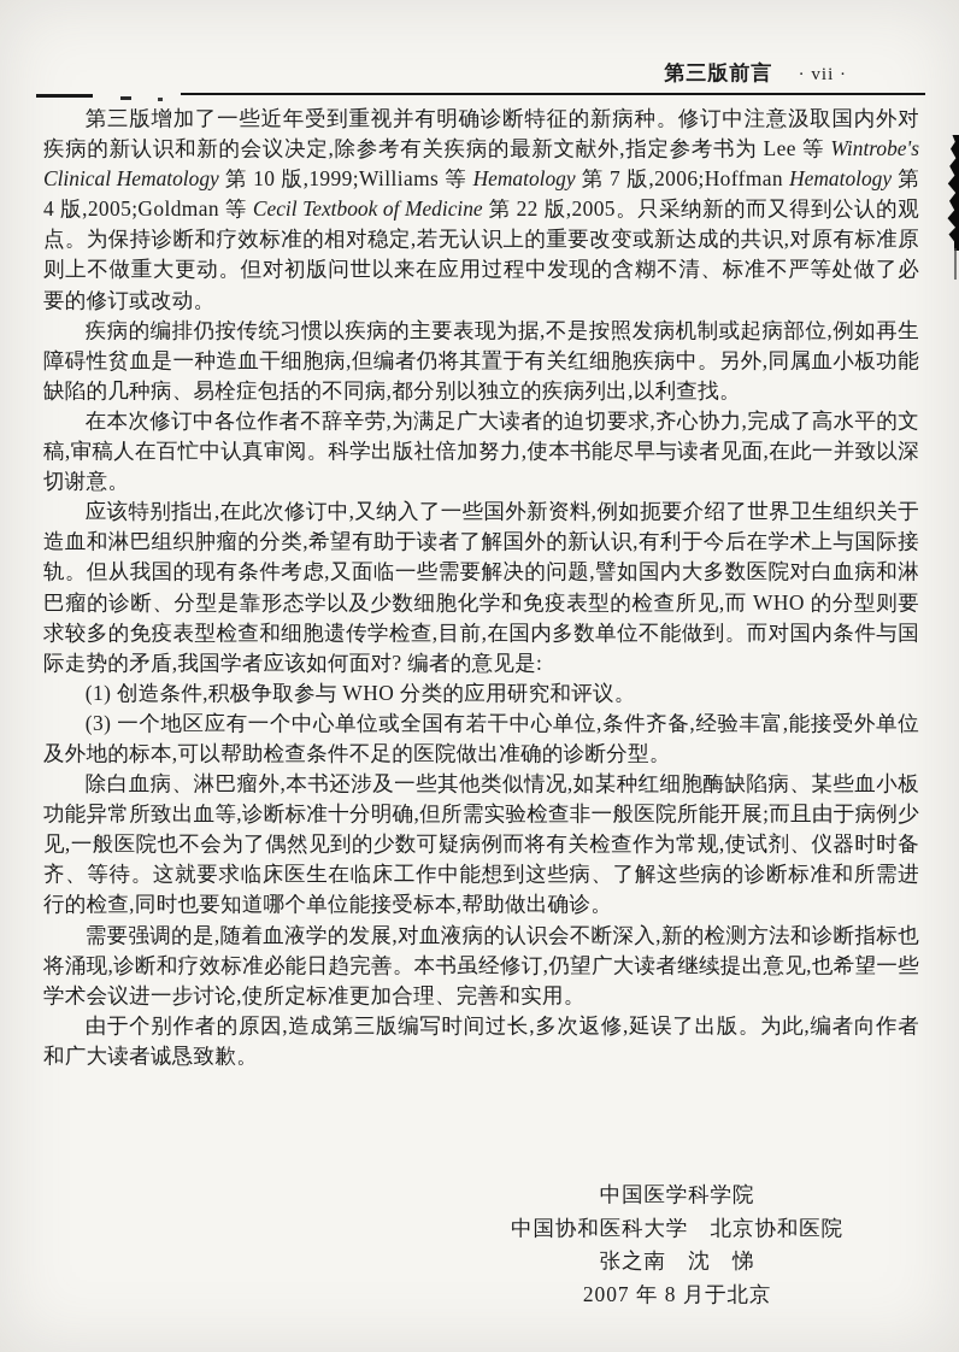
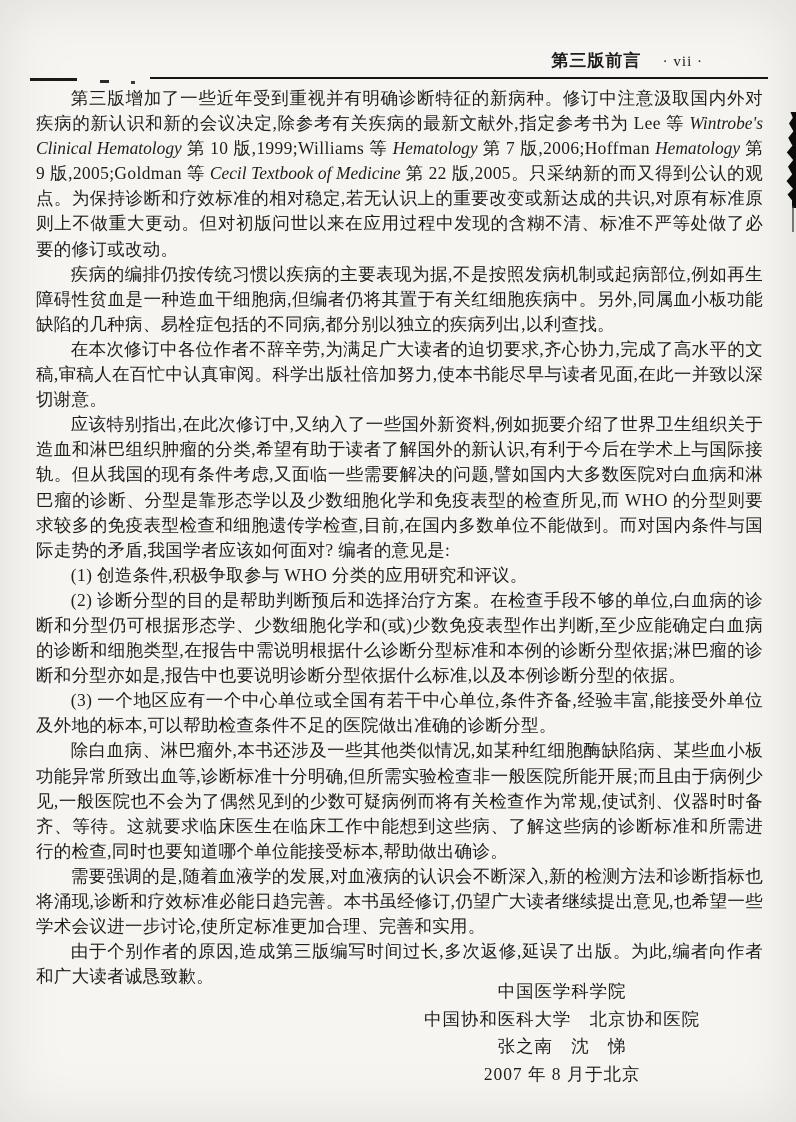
  第三版前言 · vii ·
- 第三版增加了一些近年受到重视并有明确诊断特征的新病种。修订中注意汲取国内外对疾病的新认识和新的会议决定,除参考有关疾病的最新文献外,指定参考书为 Lee 等 Wintrobe's Clinical Hematology 第 10 版,1999;Williams 等 Hematology 第 7 版,2006;Hoffman Hematology 第 4 版,2005;Goldman 等 Cecil Textbook of Medicine 第 22 版,2005。只采纳新的而又得到公认的观点。为保持诊断和疗效标准的相对稳定,若无认识上的重要改变或新达成的共识,对原有标准原则上不做重大更动。但对初版问世以来在应用过程中发现的含糊不清、标准不严等处做了必要的修订或改动。
+ 第三版增加了一些近年受到重视并有明确诊断特征的新病种。修订中注意汲取国内外对疾病的新认识和新的会议决定,除参考有关疾病的最新文献外,指定参考书为 Lee 等 Wintrobe's Clinical Hematology 第 10 版,1999;Williams 等 Hematology 第 7 版,2006;Hoffman Hematology 第 9 版,2005;Goldman 等 Cecil Textbook of Medicine 第 22 版,2005。只采纳新的而又得到公认的观点。为保持诊断和疗效标准的相对稳定,若无认识上的重要改变或新达成的共识,对原有标准原则上不做重大更动。但对初版问世以来在应用过程中发现的含糊不清、标准不严等处做了必要的修订或改动。
  疾病的编排仍按传统习惯以疾病的主要表现为据,不是按照发病机制或起病部位,例如再生障碍性贫血是一种造血干细胞病,但编者仍将其置于有关红细胞疾病中。另外,同属血小板功能缺陷的几种病、易栓症包括的不同病,都分别以独立的疾病列出,以利查找。
  在本次修订中各位作者不辞辛劳,为满足广大读者的迫切要求,齐心协力,完成了高水平的文稿,审稿人在百忙中认真审阅。科学出版社倍加努力,使本书能尽早与读者见面,在此一并致以深切谢意。
  应该特别指出,在此次修订中,又纳入了一些国外新资料,例如扼要介绍了世界卫生组织关于造血和淋巴组织肿瘤的分类,希望有助于读者了解国外的新认识,有利于今后在学术上与国际接轨。但从我国的现有条件考虑,又面临一些需要解决的问题,譬如国内大多数医院对白血病和淋巴瘤的诊断、分型是靠形态学以及少数细胞化学和免疫表型的检查所见,而 WHO 的分型则要求较多的免疫表型检查和细胞遗传学检查,目前,在国内多数单位不能做到。而对国内条件与国际走势的矛盾,我国学者应该如何面对? 编者的意见是:
  (1) 创造条件,积极争取参与 WHO 分类的应用研究和评议。
+ (2) 诊断分型的目的是帮助判断预后和选择治疗方案。在检查手段不够的单位,白血病的诊断和分型仍可根据形态学、少数细胞化学和(或)少数免疫表型作出判断,至少应能确定白血病的诊断和细胞类型,在报告中需说明根据什么诊断分型标准和本例的诊断分型依据;淋巴瘤的诊断和分型亦如是,报告中也要说明诊断分型依据什么标准,以及本例诊断分型的依据。
  (3) 一个地区应有一个中心单位或全国有若干中心单位,条件齐备,经验丰富,能接受外单位及外地的标本,可以帮助检查条件不足的医院做出准确的诊断分型。
  除白血病、淋巴瘤外,本书还涉及一些其他类似情况,如某种红细胞酶缺陷病、某些血小板功能异常所致出血等,诊断标准十分明确,但所需实验检查非一般医院所能开展;而且由于病例少见,一般医院也不会为了偶然见到的少数可疑病例而将有关检查作为常规,使试剂、仪器时时备齐、等待。这就要求临床医生在临床工作中能想到这些病、了解这些病的诊断标准和所需进行的检查,同时也要知道哪个单位能接受标本,帮助做出确诊。
  需要强调的是,随着血液学的发展,对血液病的认识会不断深入,新的检测方法和诊断指标也将涌现,诊断和疗效标准必能日趋完善。本书虽经修订,仍望广大读者继续提出意见,也希望一些学术会议进一步讨论,使所定标准更加合理、完善和实用。
  由于个别作者的原因,造成第三版编写时间过长,多次返修,延误了出版。为此,编者向作者和广大读者诚恳致歉。
  中国医学科学院
  中国协和医科大学 北京协和医院
  张之南 沈 悌
  2007 年 8 月于北京
